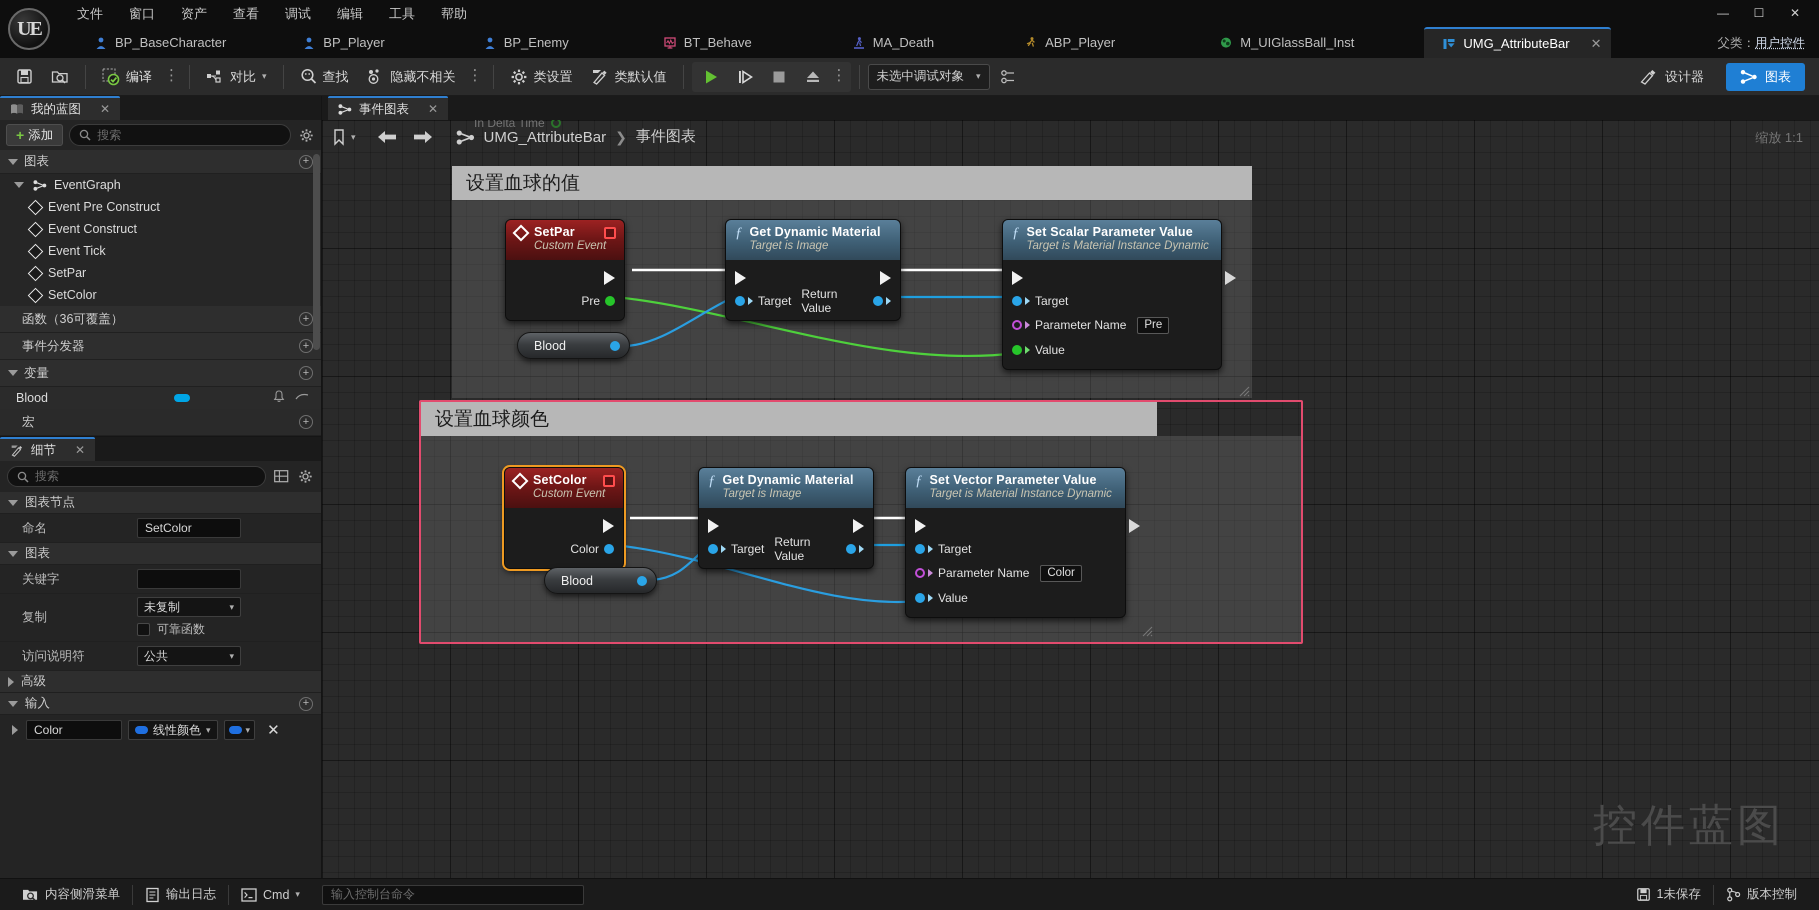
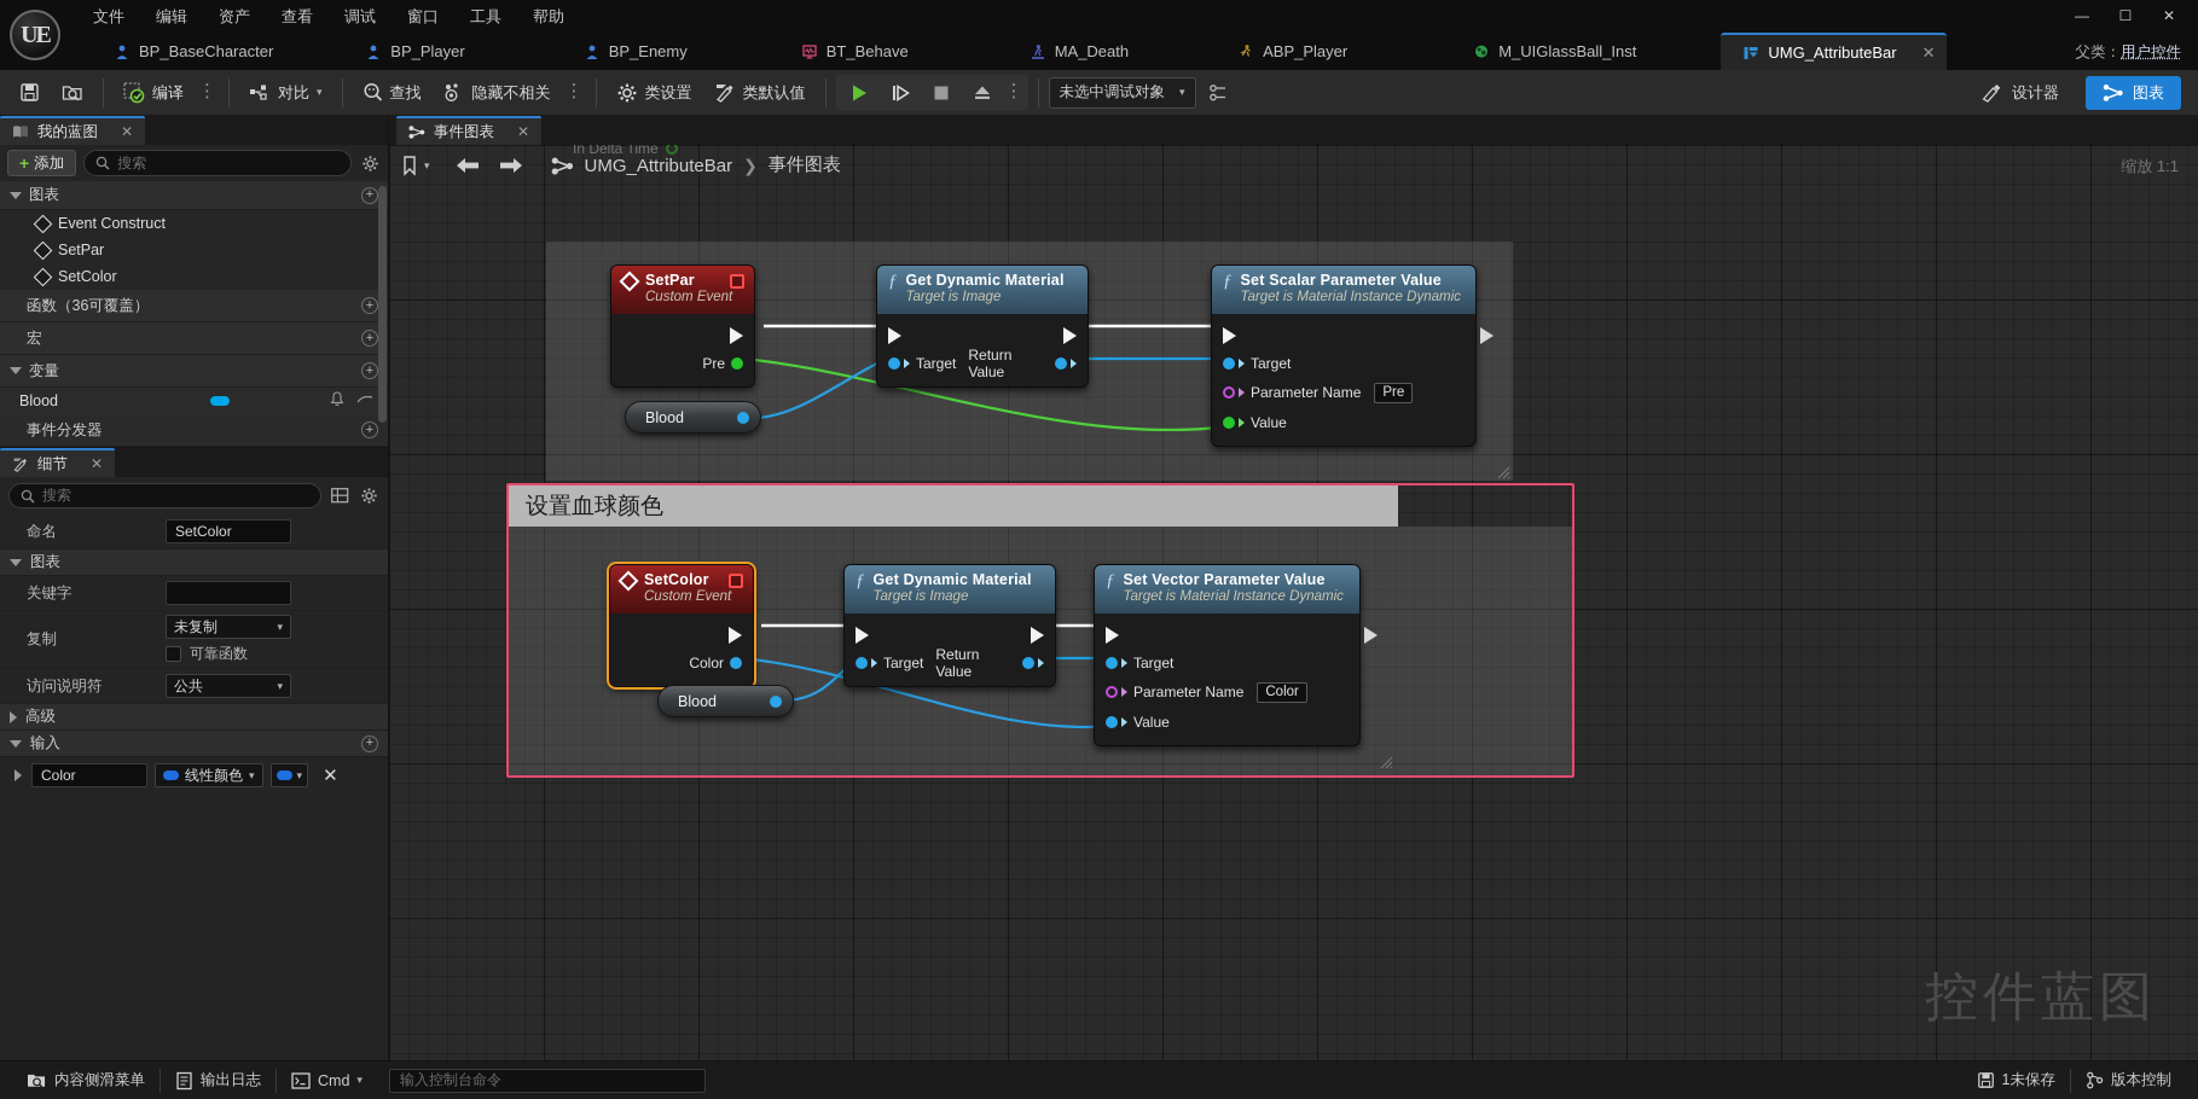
  UE
  文件
- 窗口
+ 编辑
  资产
  查看
  调试
- 编辑
+ 窗口
  工具
  帮助
  BP_BaseCharacter
  BP_Player
  BP_Enemy
  BT_Behave
  MA_Death
  ABP_Player
  M_UIGlassBall_Inst
  UMG_AttributeBar
  ✕
  父类：用户控件
  —
  ☐
  ✕
  编译
  对比
  ▾
  查找
  隐藏不相关
  类设置
  类默认值
  未选中调试对象
  ▾
  设计器
  图表
  我的蓝图
  ✕
  +
  添加
  搜索
  图表
  +
- EventGraph
- Event Pre Construct
  Event Construct
- Event Tick
  SetPar
  SetColor
  函数（36可覆盖）
  +
- 事件分发器
+ 宏
  +
  变量
  +
  Blood
- 宏
+ 事件分发器
  +
  细节
  ✕
  搜索
- 图表节点
  命名
  SetColor
  图表
  关键字
  复制
  未复制
  ▾
  可靠函数
  访问说明符
  公共
  ▾
  高级
  输入
  +
  Color
  线性颜色
  ▾
  ▾
  ✕
  事件图表
  ✕
  In Delta Time
- 设置血球的值
  设置血球颜色
  SetPar
  Custom Event
  Pre
  Blood
  ƒ
  Get Dynamic Material
  Target is Image
  Target
  Return Value
  ƒ
  Set Scalar Parameter Value
  Target is Material Instance Dynamic
  Target
  Parameter Name
  Pre
  Value
  SetColor
  Custom Event
  Color
  Blood
  ƒ
  Get Dynamic Material
  Target is Image
  Target
  Return Value
  ƒ
  Set Vector Parameter Value
  Target is Material Instance Dynamic
  Target
  Parameter Name
  Color
  Value
  ▾
  UMG_AttributeBar
  ❯
  事件图表
  缩放 1:1
  控件蓝图
  内容侧滑菜单
  输出日志
  Cmd
  ▾
  输入控制台命令
  1未保存
  版本控制
